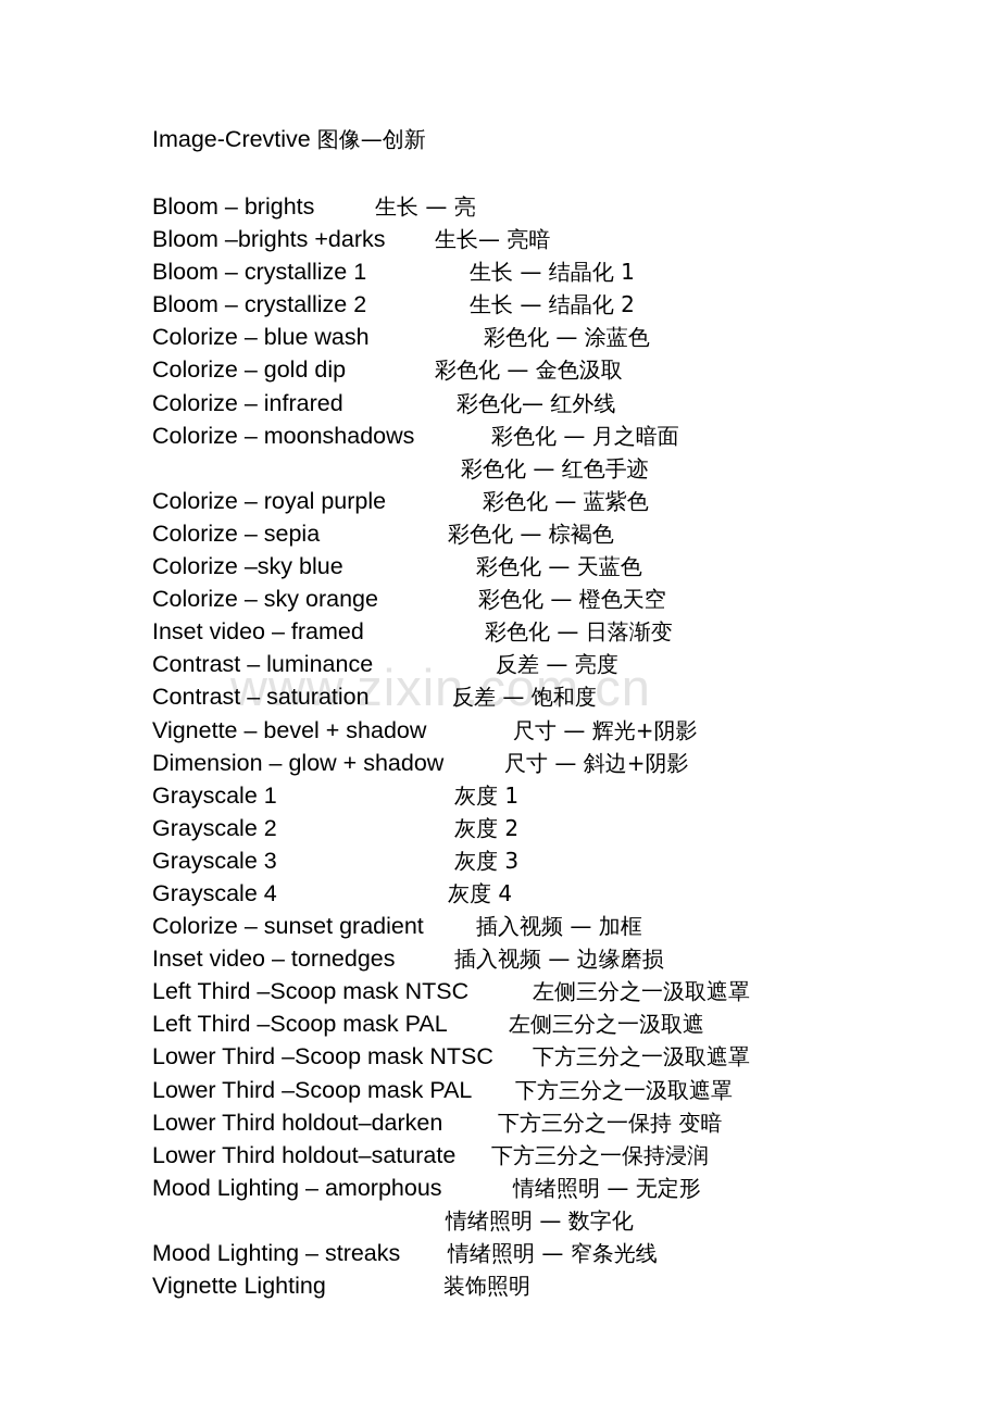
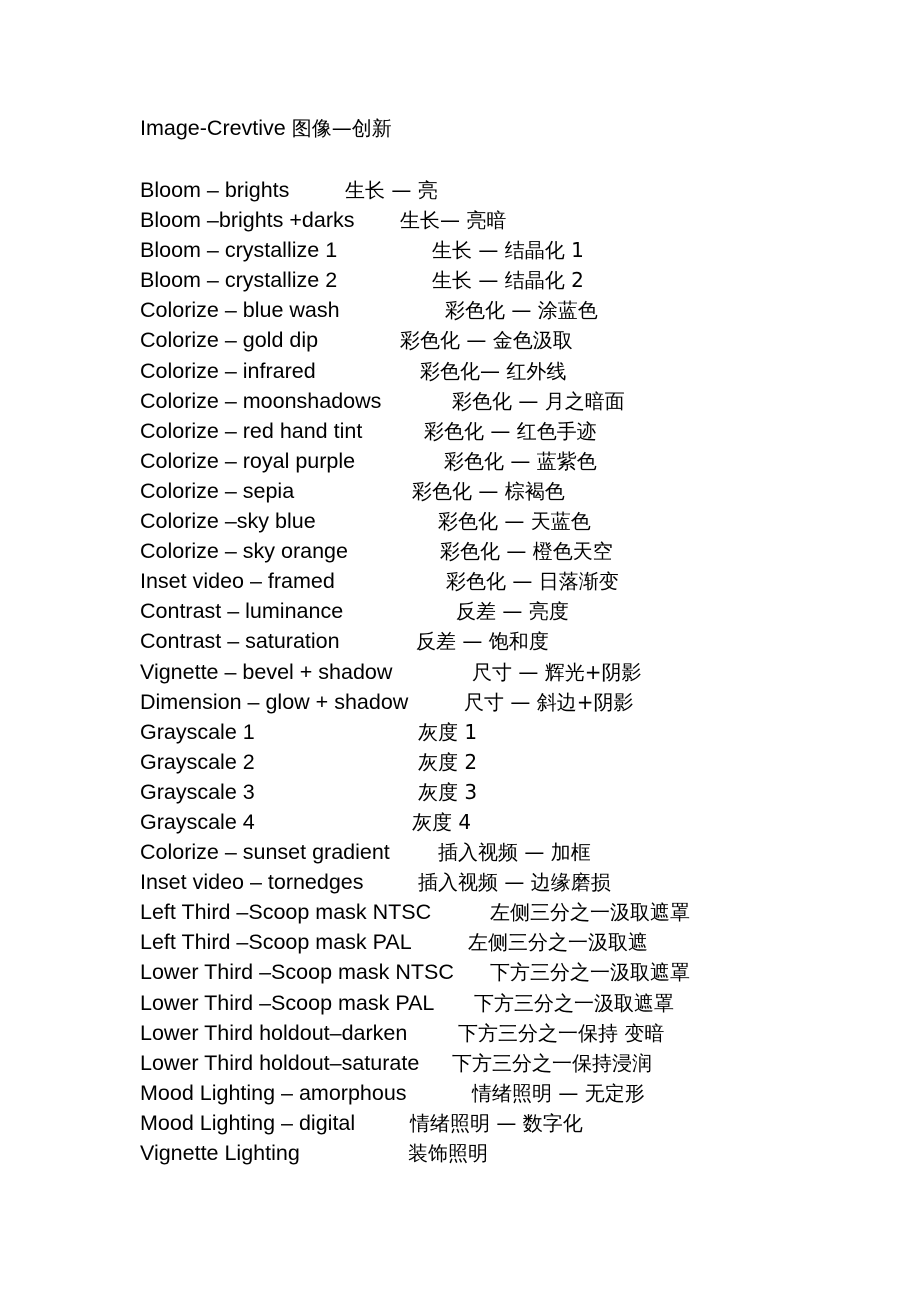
- www.zixin.com.cn
  Image-Crevtive 图像—创新
  Bloom – brights
  生长 — 亮
  Bloom –brights +darks
  生长— 亮暗
  Bloom – crystallize 1
  生长 — 结晶化 1
  Bloom – crystallize 2
  生长 — 结晶化 2
  Colorize – blue wash
  彩色化 — 涂蓝色
  Colorize – gold dip
  彩色化 — 金色汲取
  Colorize – infrared
  彩色化— 红外线
  Colorize – moonshadows
  彩色化 — 月之暗面
+ Colorize – red hand tint
  彩色化 — 红色手迹
  Colorize – royal purple
  彩色化 — 蓝紫色
  Colorize – sepia
  彩色化 — 棕褐色
  Colorize –sky blue
  彩色化 — 天蓝色
  Colorize – sky orange
  彩色化 — 橙色天空
  Inset video – framed
  彩色化 — 日落渐变
  Contrast – luminance
  反差 — 亮度
  Contrast – saturation
  反差 — 饱和度
  Vignette – bevel + shadow
  尺寸 — 辉光+阴影
  Dimension – glow + shadow
  尺寸 — 斜边+阴影
  Grayscale 1
  灰度 1
  Grayscale 2
  灰度 2
  Grayscale 3
  灰度 3
  Grayscale 4
  灰度 4
  Colorize – sunset gradient
  插入视频 — 加框
  Inset video – tornedges
  插入视频 — 边缘磨损
  Left Third –Scoop mask NTSC
  左侧三分之一汲取遮罩
  Left Third –Scoop mask PAL
  左侧三分之一汲取遮
  Lower Third –Scoop mask NTSC
  下方三分之一汲取遮罩
  Lower Third –Scoop mask PAL
  下方三分之一汲取遮罩
  Lower Third holdout–darken
  下方三分之一保持 变暗
  Lower Third holdout–saturate
  下方三分之一保持浸润
  Mood Lighting – amorphous
  情绪照明 — 无定形
+ Mood Lighting – digital
  情绪照明 — 数字化
- Mood Lighting – streaks
- 情绪照明 — 窄条光线
  Vignette Lighting
  装饰照明
